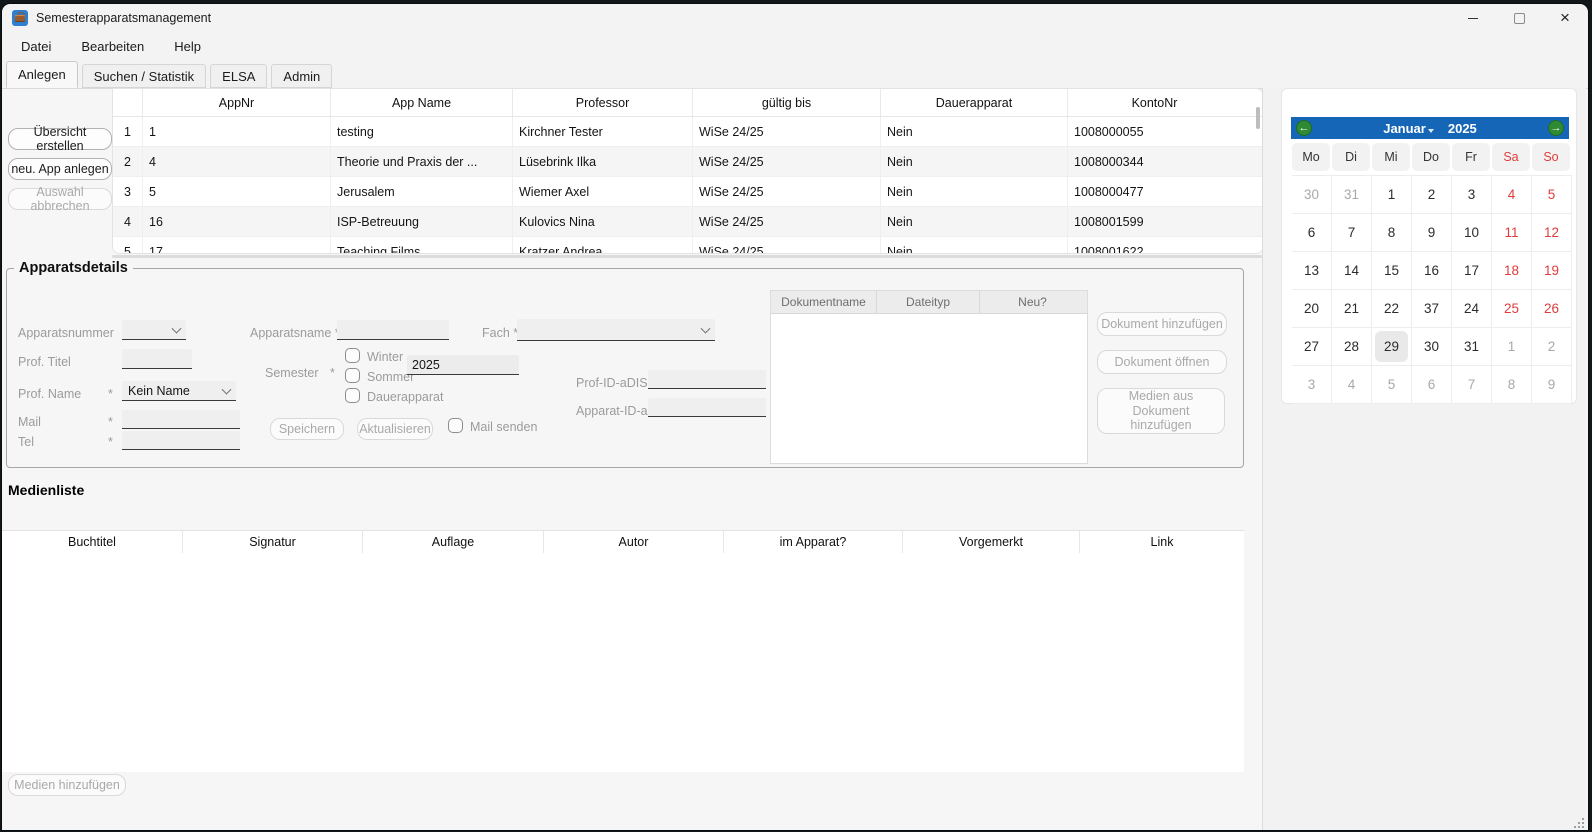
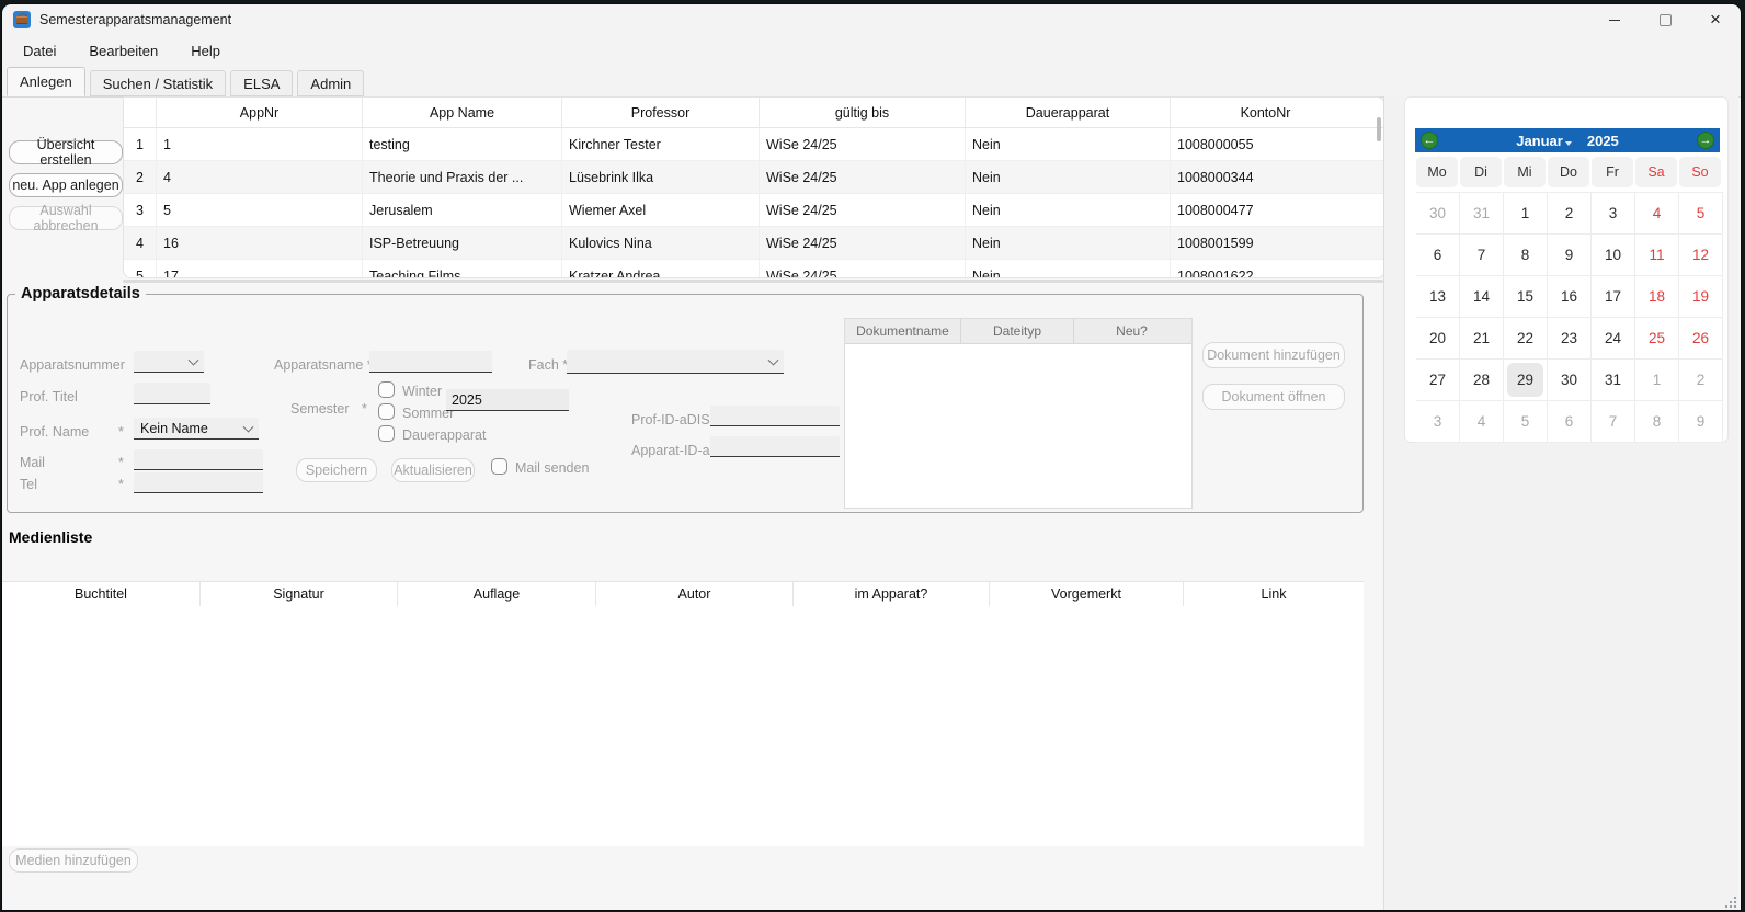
  Semesterapparatsmanagement
  ×
  Datei
  Bearbeiten
  Help
  Anlegen
  Suchen / Statistik
  ELSA
  Admin
  Übersicht erstellen
  neu. App anlegen
  Auswahl abbrechen
  AppNr
  App Name
  Professor
  gültig bis
  Dauerapparat
  KontoNr
  1
  1
  testing
  Kirchner Tester
  WiSe 24/25
  Nein
  1008000055
  2
  4
  Theorie und Praxis der ...
  Lüsebrink Ilka
  WiSe 24/25
  Nein
  1008000344
  3
  5
  Jerusalem
  Wiemer Axel
  WiSe 24/25
  Nein
  1008000477
  4
  16
  ISP-Betreuung
  Kulovics Nina
  WiSe 24/25
  Nein
  1008001599
  5
  17
  Teaching Films
  Kratzer Andrea
  WiSe 24/25
  Nein
  1008001622
  Apparatsdetails
  Apparatsnummer
  Prof. Titel
  Prof. Name
  *
  Kein Name
  Mail
  *
  Tel
  *
  Apparatsname
  Fach *
  Semester
  *
  Winter
  Sommer
  Dauerapparat
  2025
  Prof-ID-aDIS
  Apparat-ID-a
  Speichern
  Aktualisieren
  Mail senden
  Dokumentname
  Dateityp
  Neu?
  Dokument hinzufügen
  Dokument öffnen
- Medien aus Dokument hinzufügen
  Medienliste
  Buchtitel
  Signatur
  Auflage
  Autor
  im Apparat?
  Vorgemerkt
  Link
  Medien hinzufügen
  ←
  Januar
  2025
  →
  Mo
  Di
  Mi
  Do
  Fr
  Sa
  So
  30
  31
  1
  2
  3
  4
  5
  6
  7
  8
  9
  10
  11
  12
  13
  14
  15
  16
  17
  18
  19
  20
  21
  22
- 37
+ 23
  24
  25
  26
  27
  28
  29
  30
  31
  1
  2
  3
  4
  5
  6
  7
  8
  9
